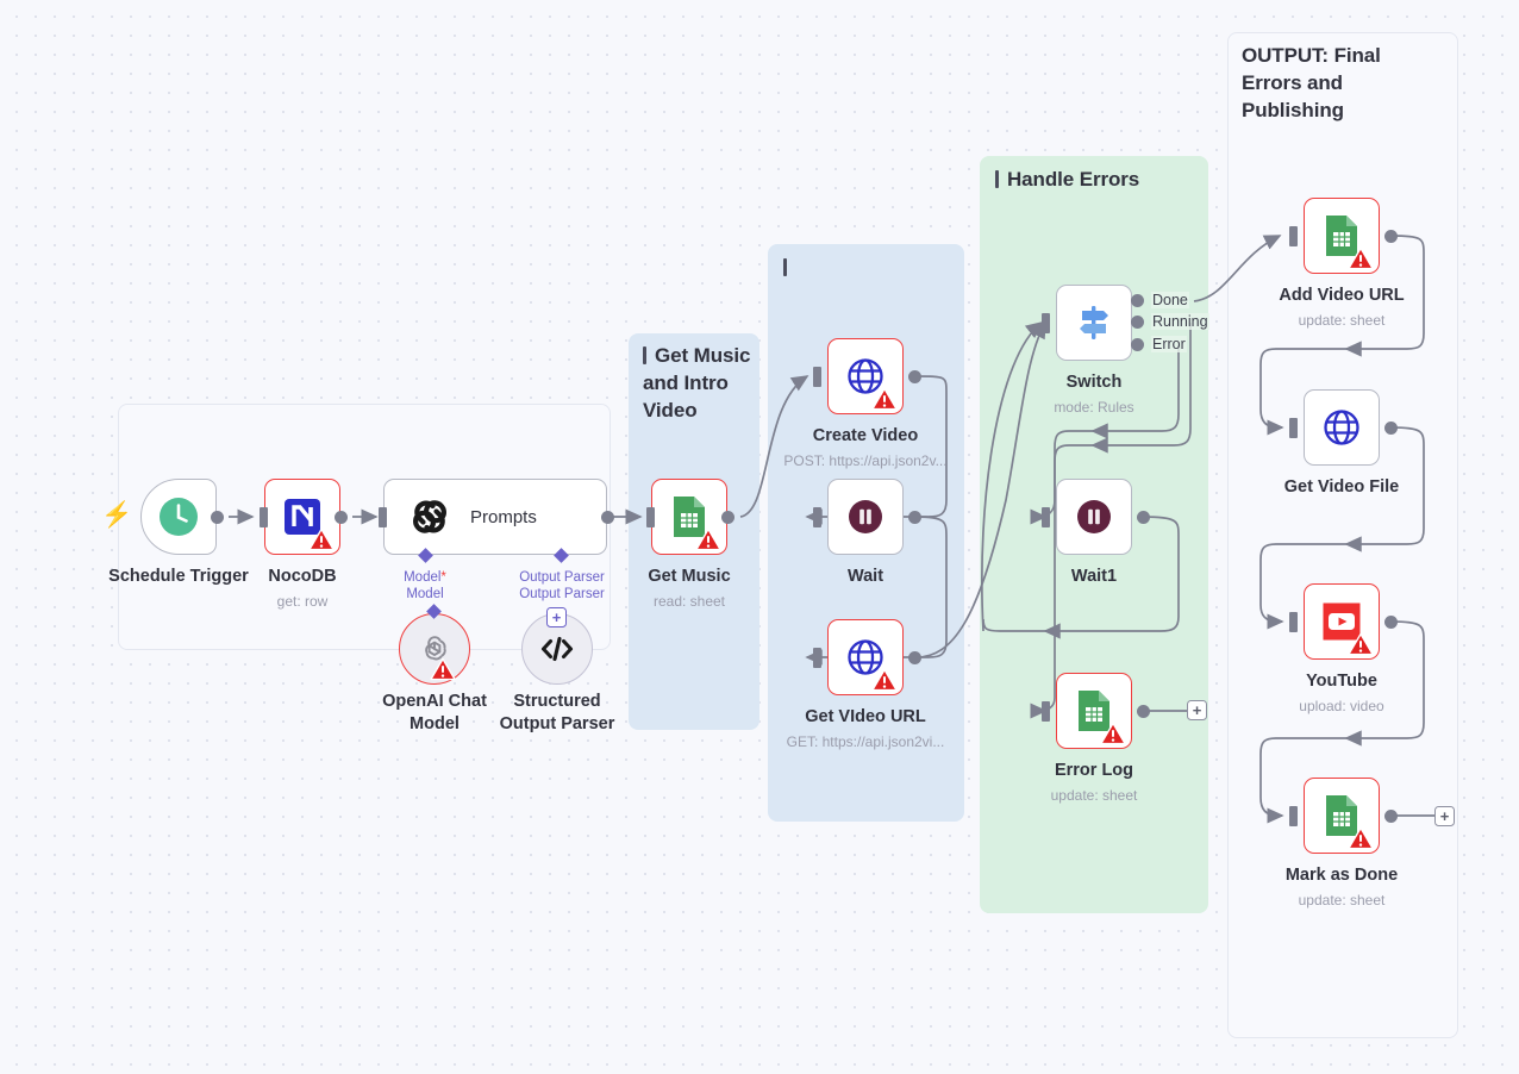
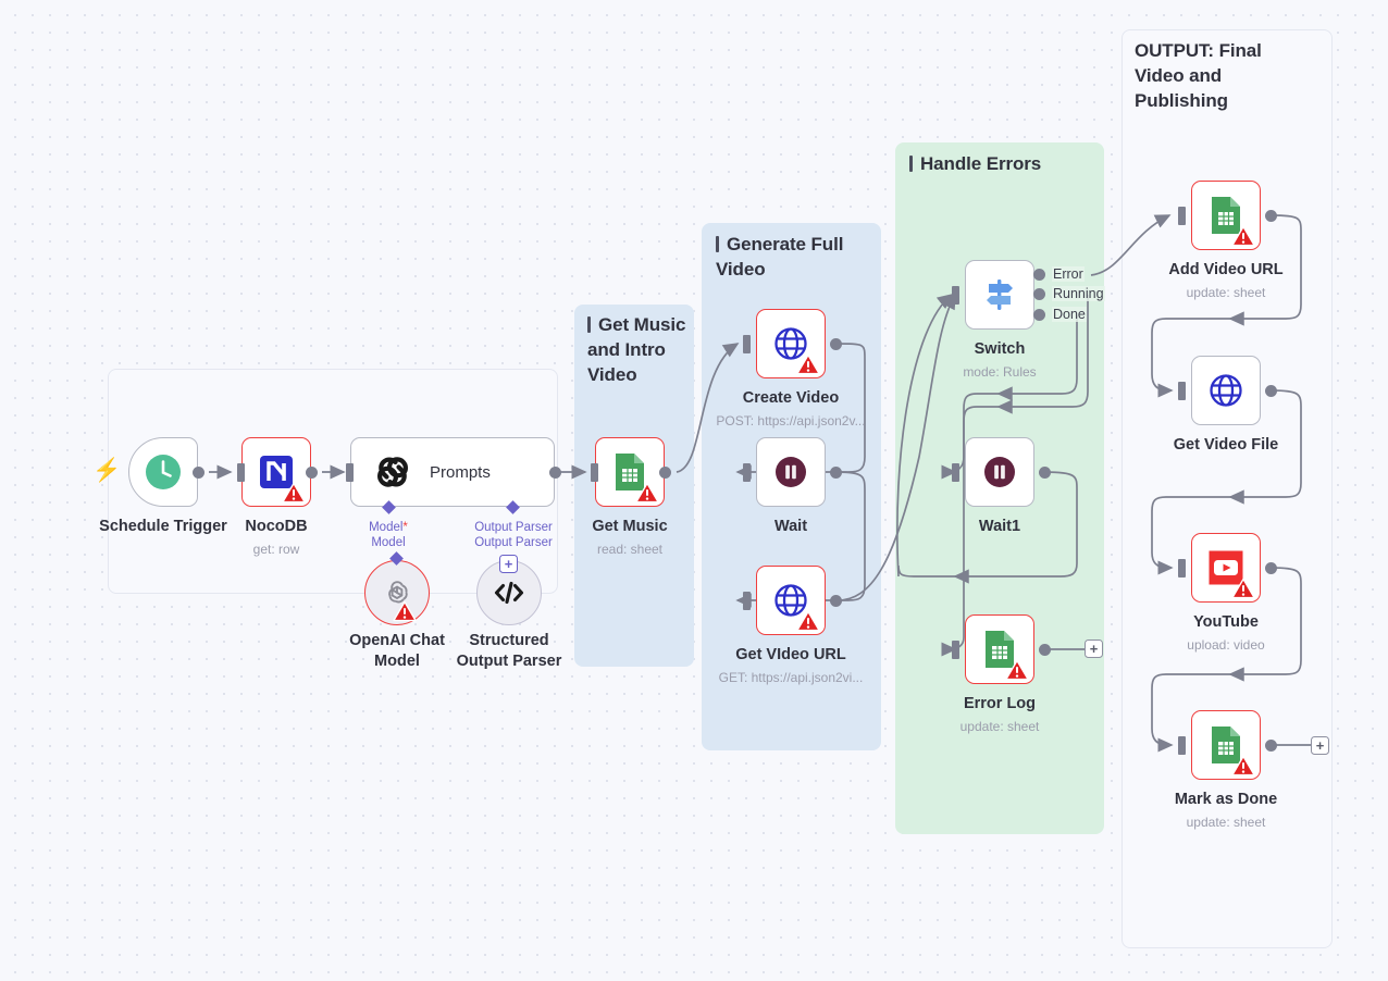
  Get Music and Intro Video
+ Generate Full Video
  Handle Errors
- OUTPUT: Final Errors and Publishing
+ OUTPUT: Final Video and Publishing
  ⚡
  Schedule Trigger
  NocoDB
  get: row
  Prompts
  Model*
  Model
  Output Parser
  Output Parser
  OpenAI Chat Model
  +
  Structured Output Parser
  Get Music
  read: sheet
  Create Video
  POST: https://api.json2v...
  Wait
  Get VIdeo URL
  GET: https://api.json2vi...
- Done
+ Error
  Running
- Error
+ Done
  Switch
  mode: Rules
  Wait1
  Error Log
  update: sheet
  +
  Add Video URL
  update: sheet
  Get Video File
  YouTube
  upload: video
  Mark as Done
  update: sheet
  +
